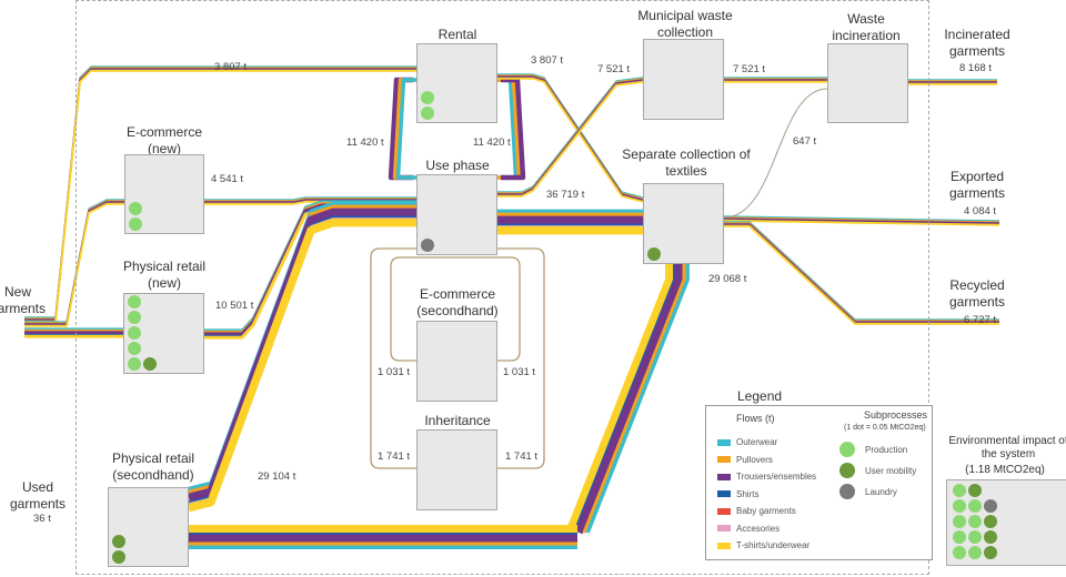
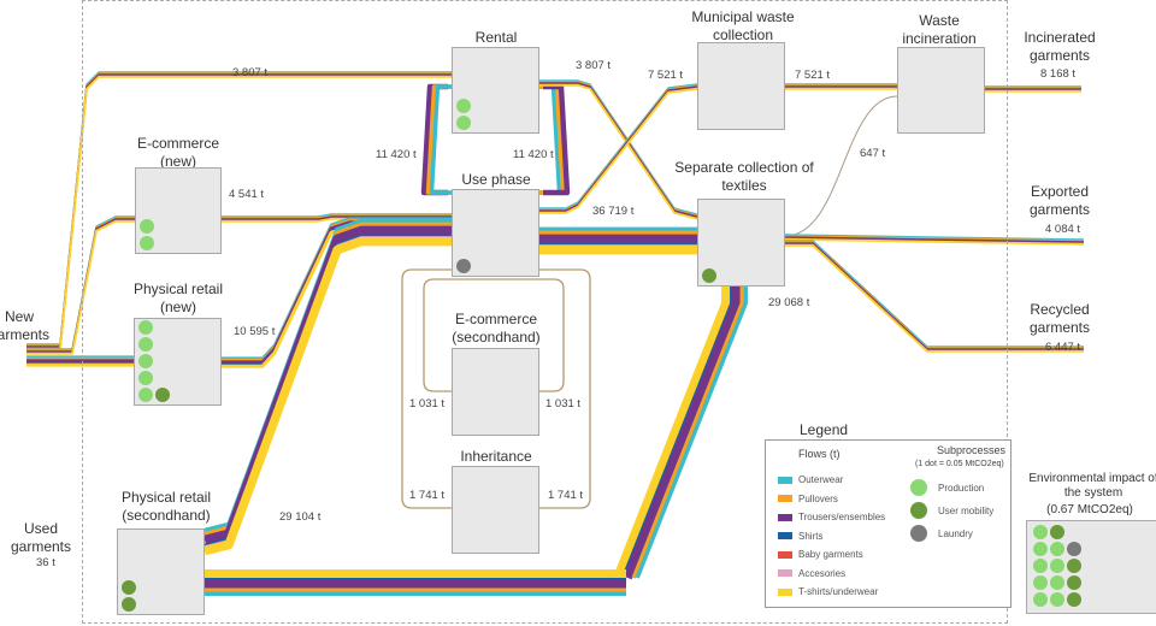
  E-commerce (new)
  Physical retail (new)
  Rental
  Use phase
  E-commerce (secondhand)
  Inheritance
  Physical retail (secondhand)
  Municipal waste collection
  Separate collection of textiles
  Waste incineration
  New arments
  Used garments
  36 t
  Incinerated garments
  8 168 t
  Exported garments
  4 084 t
  Recycled garments
- 6 727 t
+ 6 447 t
  3 807 t
  3 807 t
  4 541 t
- 10 501 t
+ 10 595 t
  11 420 t
  11 420 t
  7 521 t
  7 521 t
  36 719 t
  647 t
  29 068 t
  29 104 t
  1 031 t
  1 031 t
  1 741 t
  1 741 t
  Legend
  Flows (t)
  Outerwear
  Pullovers
  Trousers/ensembles
  Shirts
  Baby garments
  Accesories
  T-shirts/underwear
  Subprocesses
  Production
  User mobility
  Laundry
  Environmental impact o the system
- (1.18 MtCO2eq)
+ (0.67 MtCO2eq)
